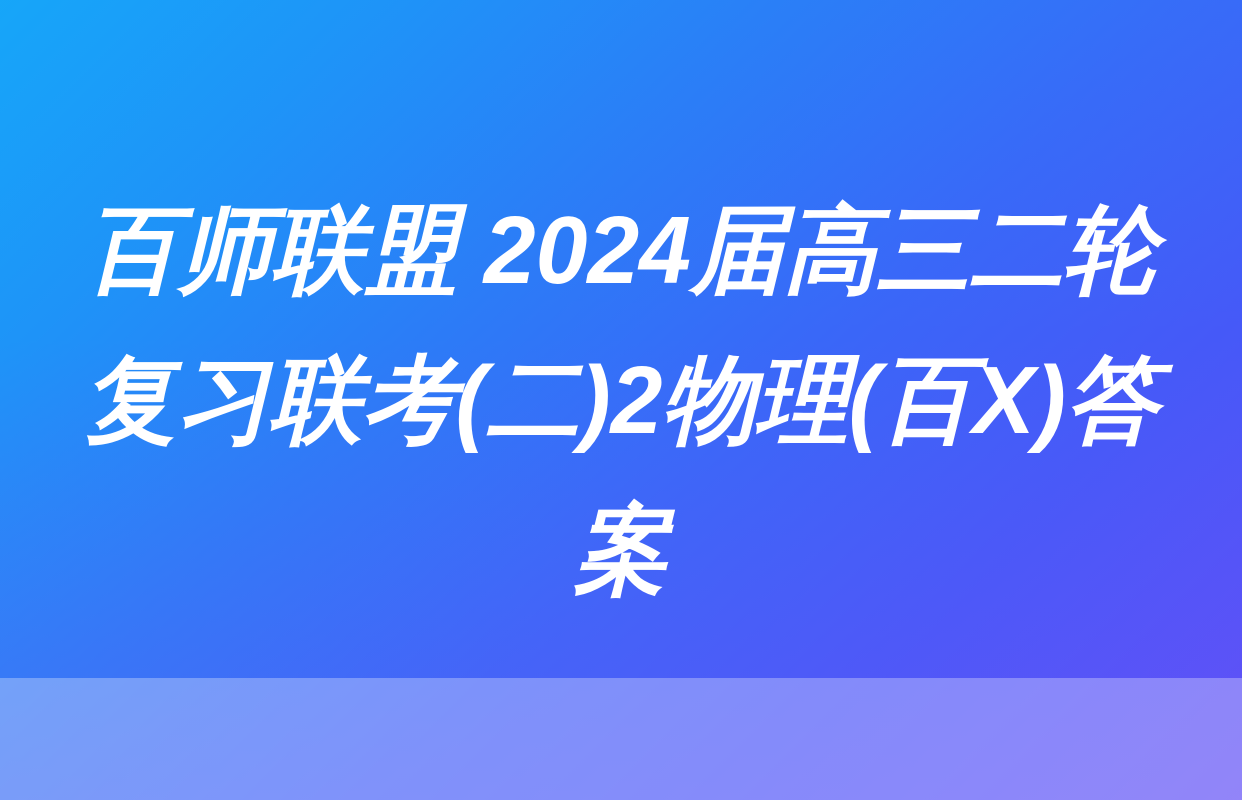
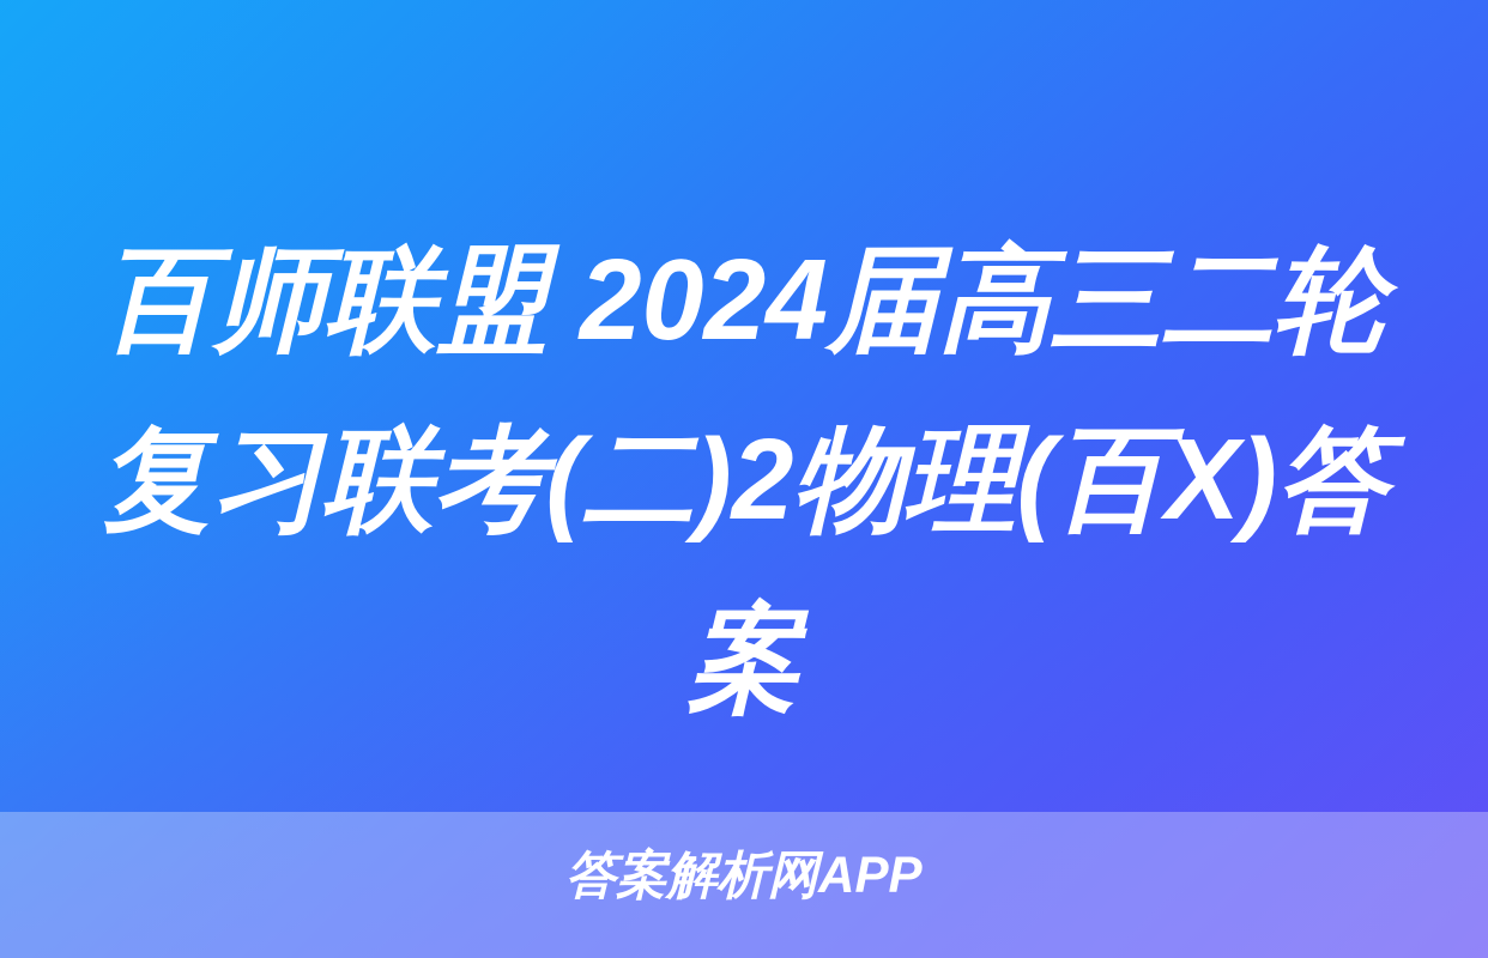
  百师联盟 2024届高三二轮复习联考(二)2物理(百X)答案
+ 答案解析网APP
